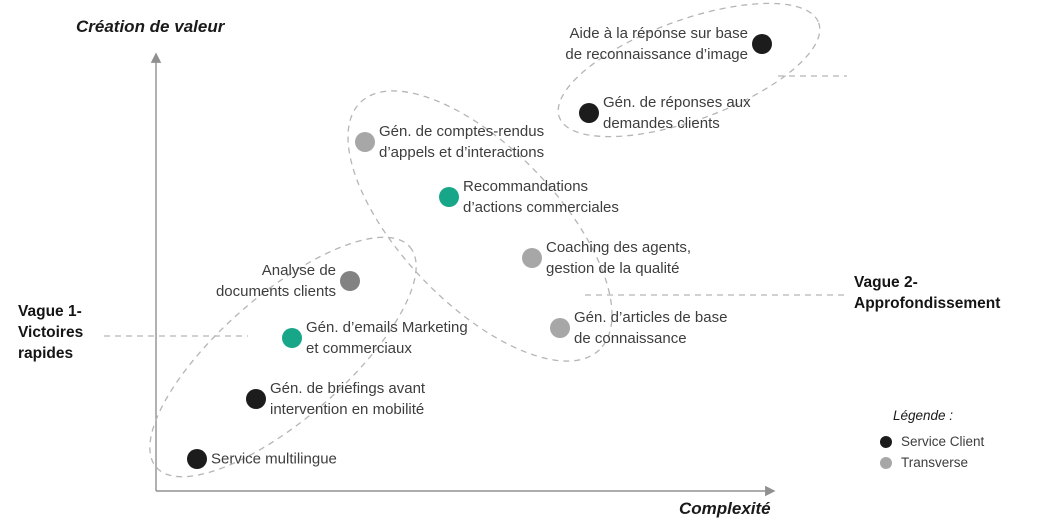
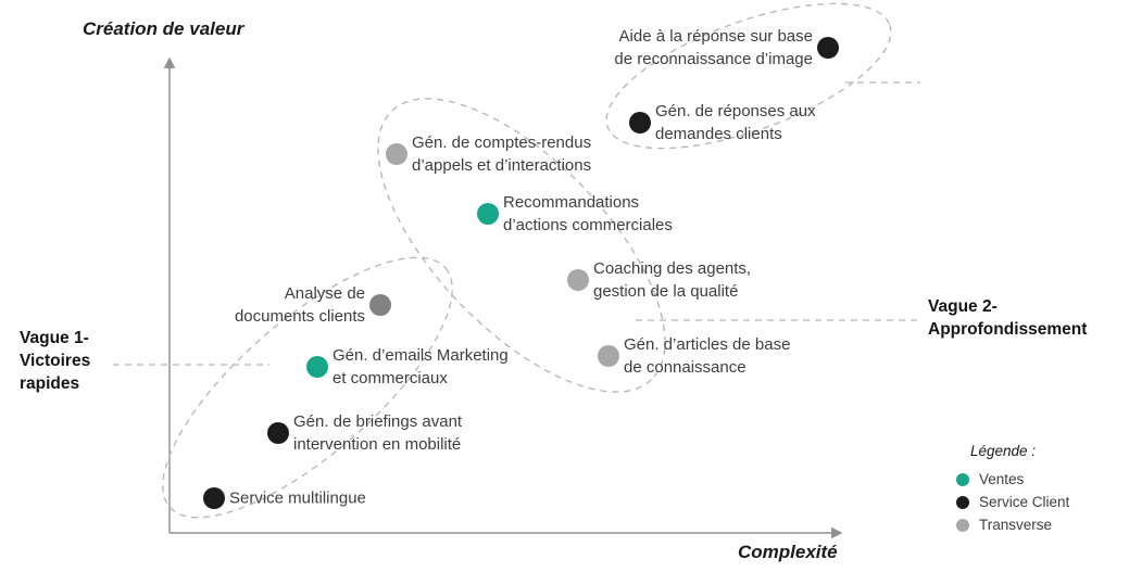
  Création de valeur
  Complexité
  Service multilingue
  Gén. de briefings avant
  intervention en mobilité
  Gén. d’emails Marketing
  et commerciaux
  Analyse de
  documents clients
  Gén. de comptes-rendus
  d’appels et d’interactions
  Recommandations
  d’actions commerciales
  Coaching des agents,
  gestion de la qualité
  Gén. d’articles de base
  de connaissance
  Gén. de réponses aux
  demandes clients
  Aide à la réponse sur base
  de reconnaissance d’image
  Vague 1-
  Victoires
  rapides
  Vague 2-
  Approfondissement
  Légende :
+ Ventes
  Service Client
  Transverse
